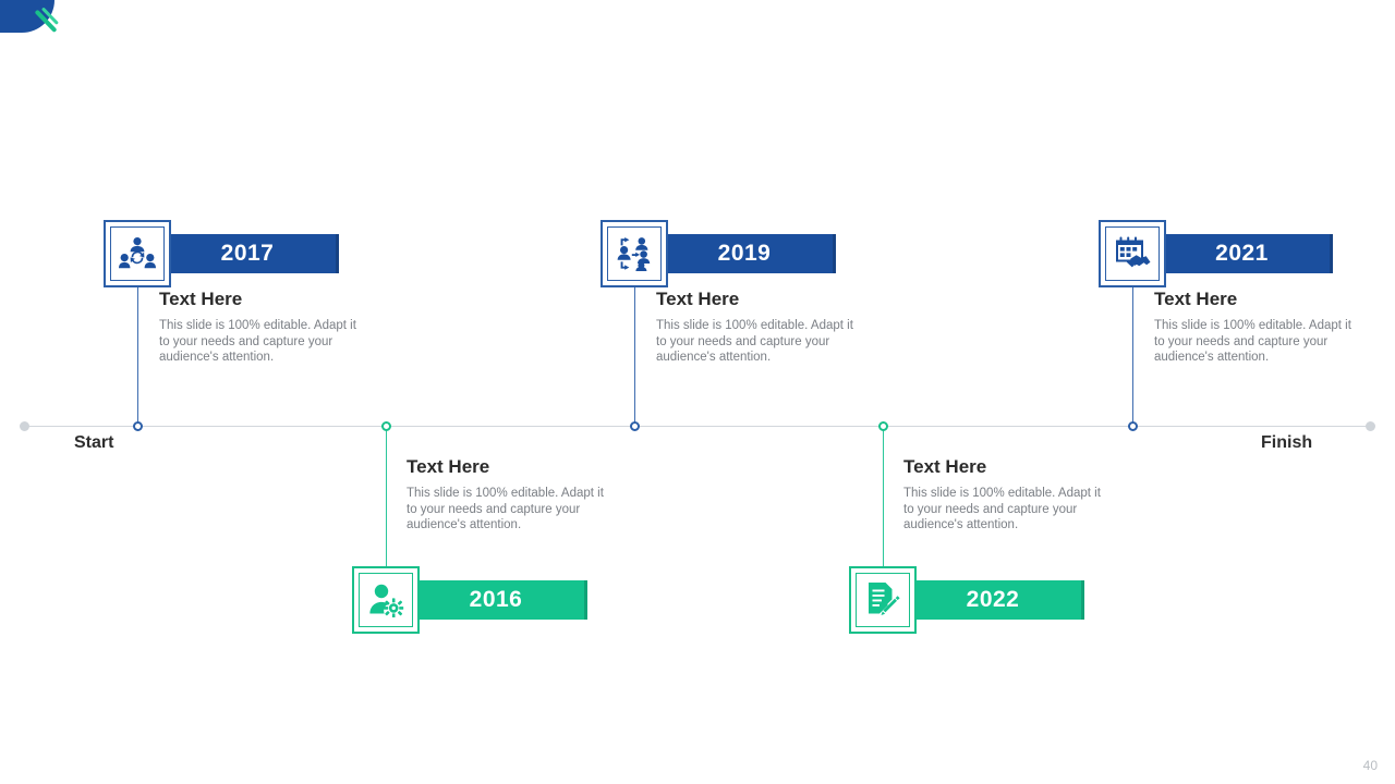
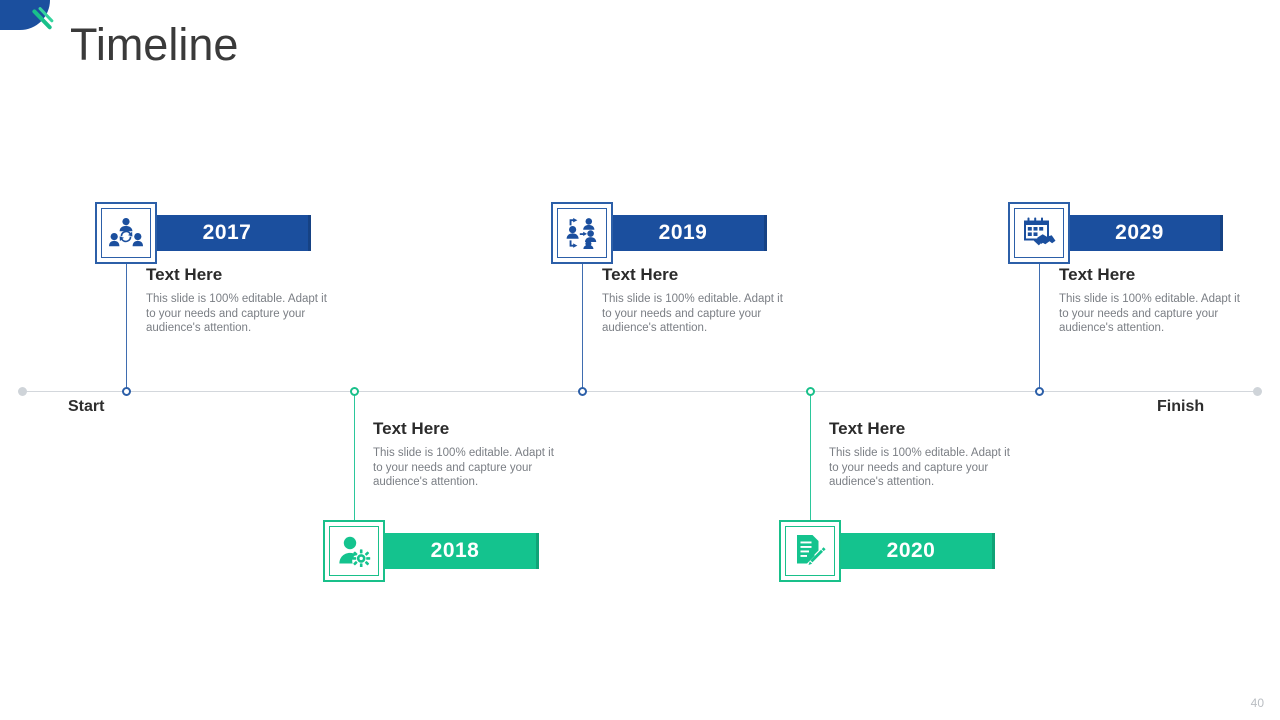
+ Timeline
  Start
  Finish
  2017
  Text Here
  This slide is 100% editable. Adapt it to your needs and capture your audience's attention.
  Text Here
  This slide is 100% editable. Adapt it to your needs and capture your audience's attention.
- 2016
+ 2018
  2019
  Text Here
  This slide is 100% editable. Adapt it to your needs and capture your audience's attention.
  Text Here
  This slide is 100% editable. Adapt it to your needs and capture your audience's attention.
- 2022
+ 2020
- 2021
+ 2029
  Text Here
  This slide is 100% editable. Adapt it to your needs and capture your audience's attention.
  40
